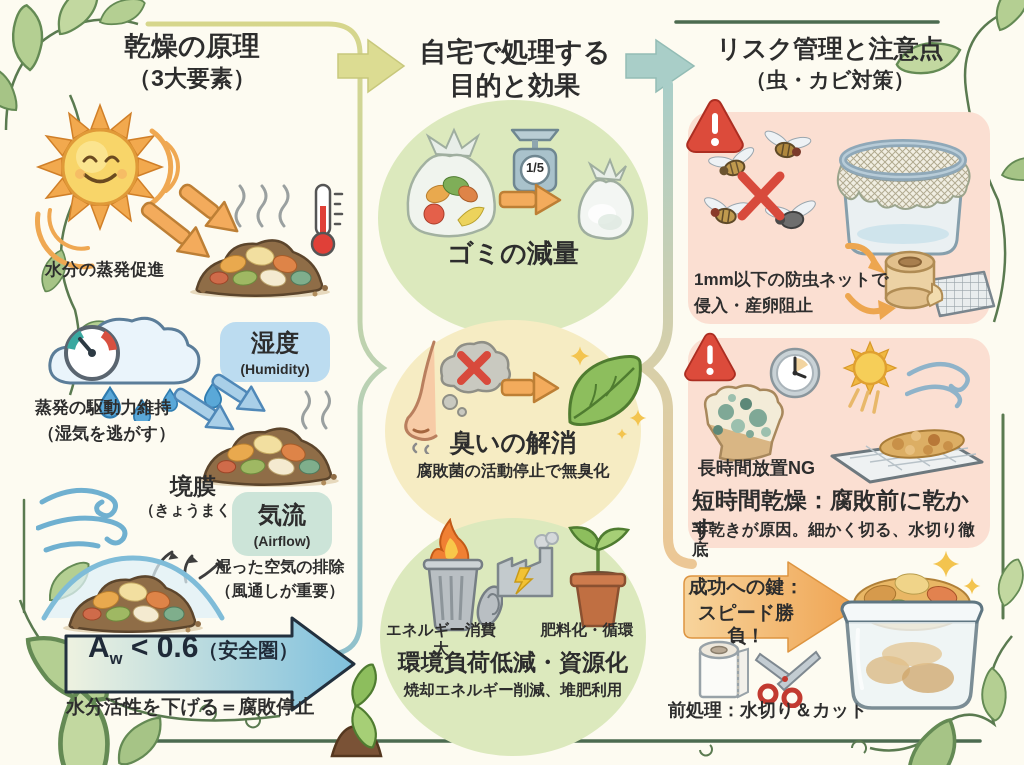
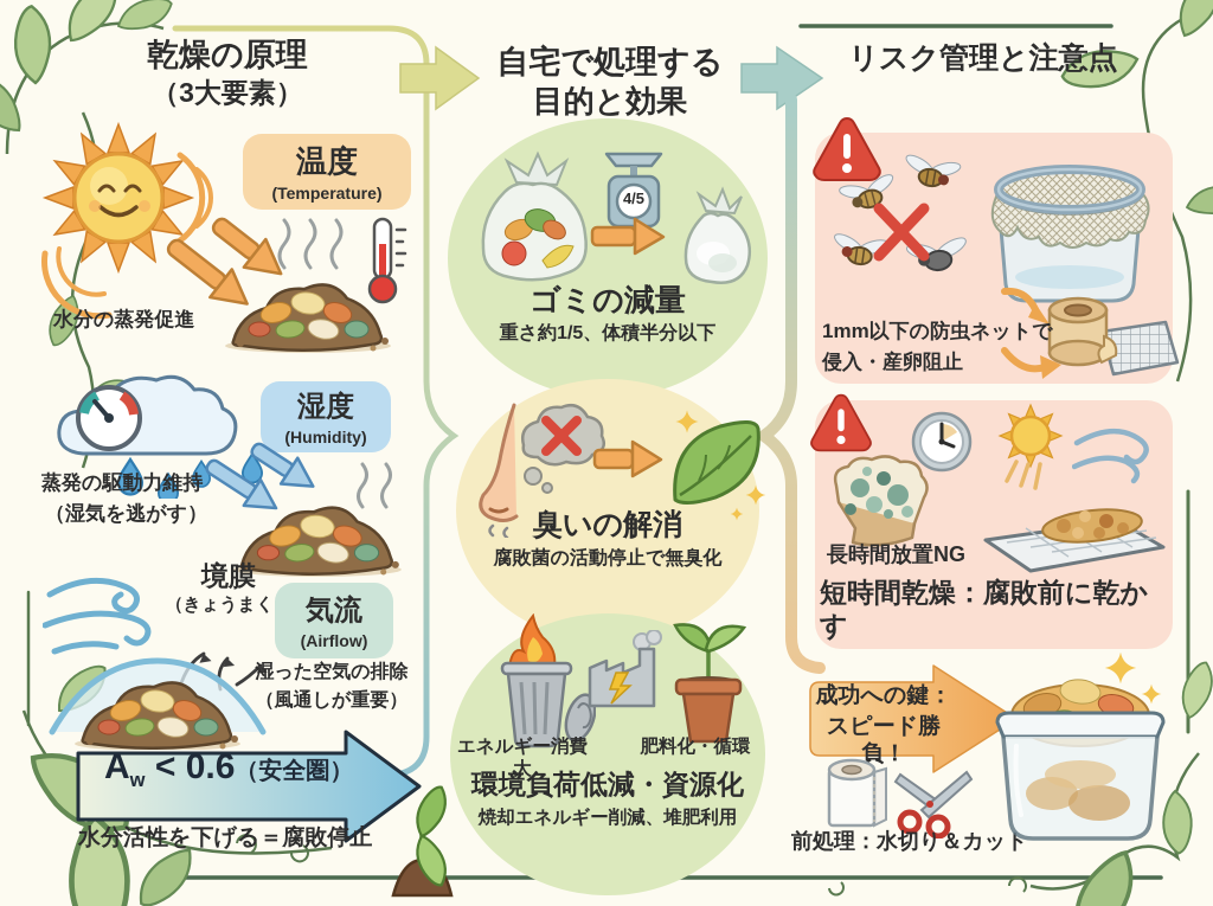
  乾燥の原理
  （3大要素）
+ 温度
+ (Temperature)
  水分の蒸発促進
  湿度
  (Humidity)
  蒸発の駆動力維持
  （湿気を逃がす）
  境膜
  （きょうまく
  気流
  (Airflow)
  湿った空気の排除
  （風通しが重要）
  Aw < 0.6（安全圏）
  水分活性を下げる＝腐敗停止
  自宅で処理する
  目的と効果
- 1/5
+ 4/5
  ゴミの減量
+ 重さ約1/5、体積半分以下
  臭いの解消
  腐敗菌の活動停止で無臭化
  エネルギー消費大
  肥料化・循環
  環境負荷低減・資源化
  焼却エネルギー削減、堆肥利用
  リスク管理と注意点
- （虫・カビ対策）
  1mm以下の防虫ネットで
  侵入・産卵阻止
  長時間放置NG
  短時間乾燥：腐敗前に乾かす
- 半乾きが原因。細かく切る、水切り徹底
  成功への鍵：
  スピード勝負！
  前処理：水切り＆カット
